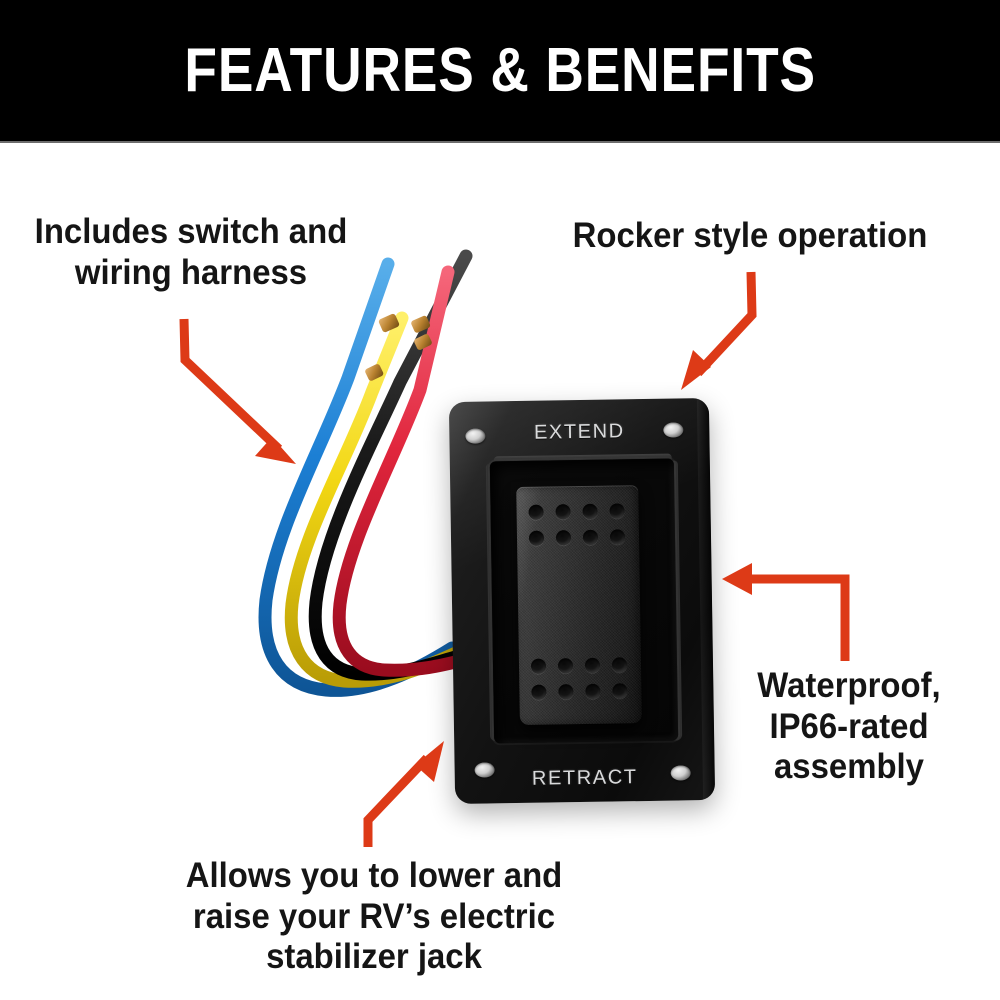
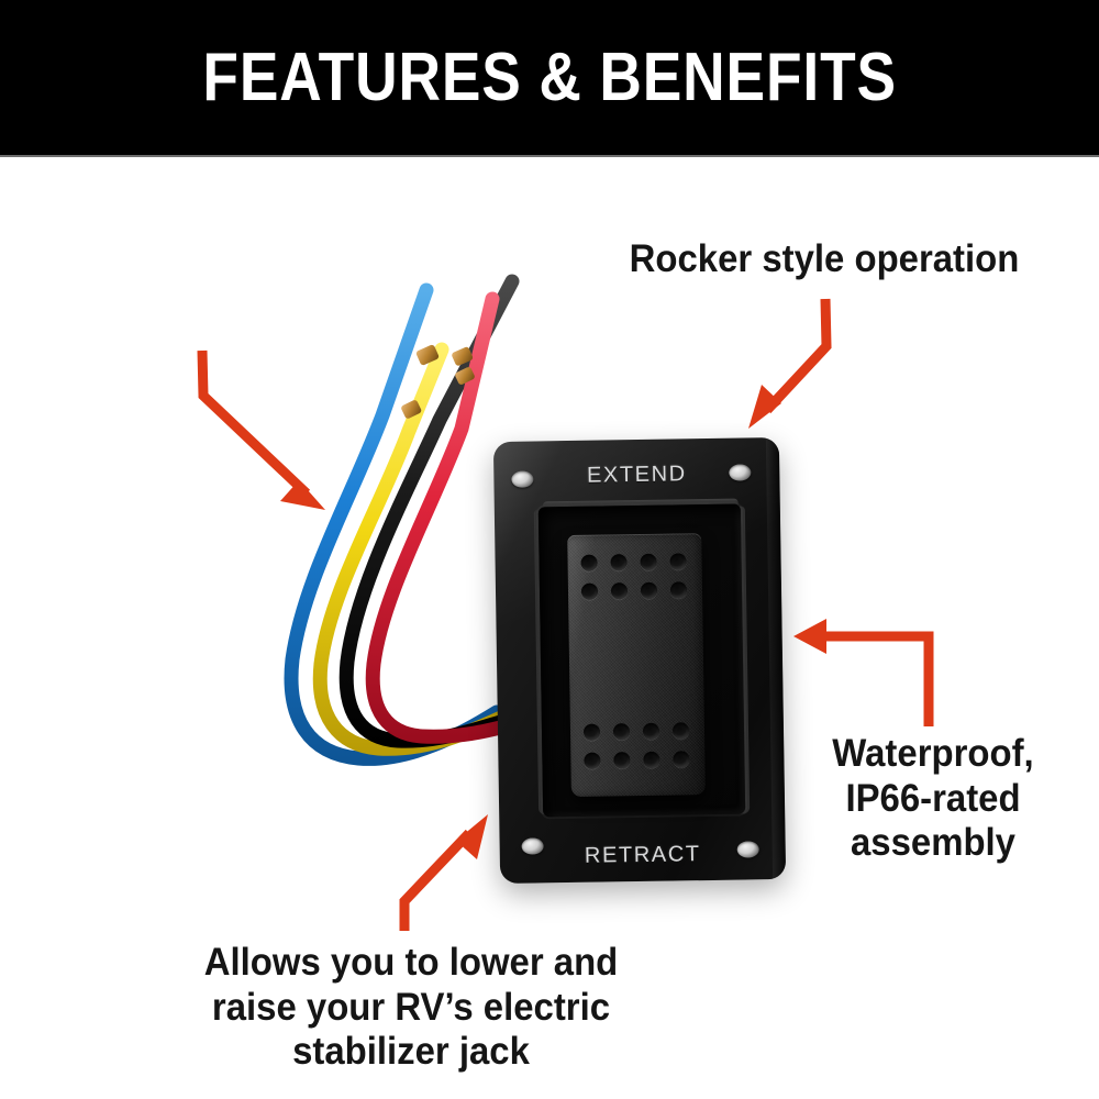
  FEATURES & BENEFITS
- Includes switch and
- wiring harness
  Rocker style operation
  Waterproof,
  IP66-rated
  assembly
  Allows you to lower and
  raise your RV’s electric
  stabilizer jack
  EXTEND
  RETRACT
